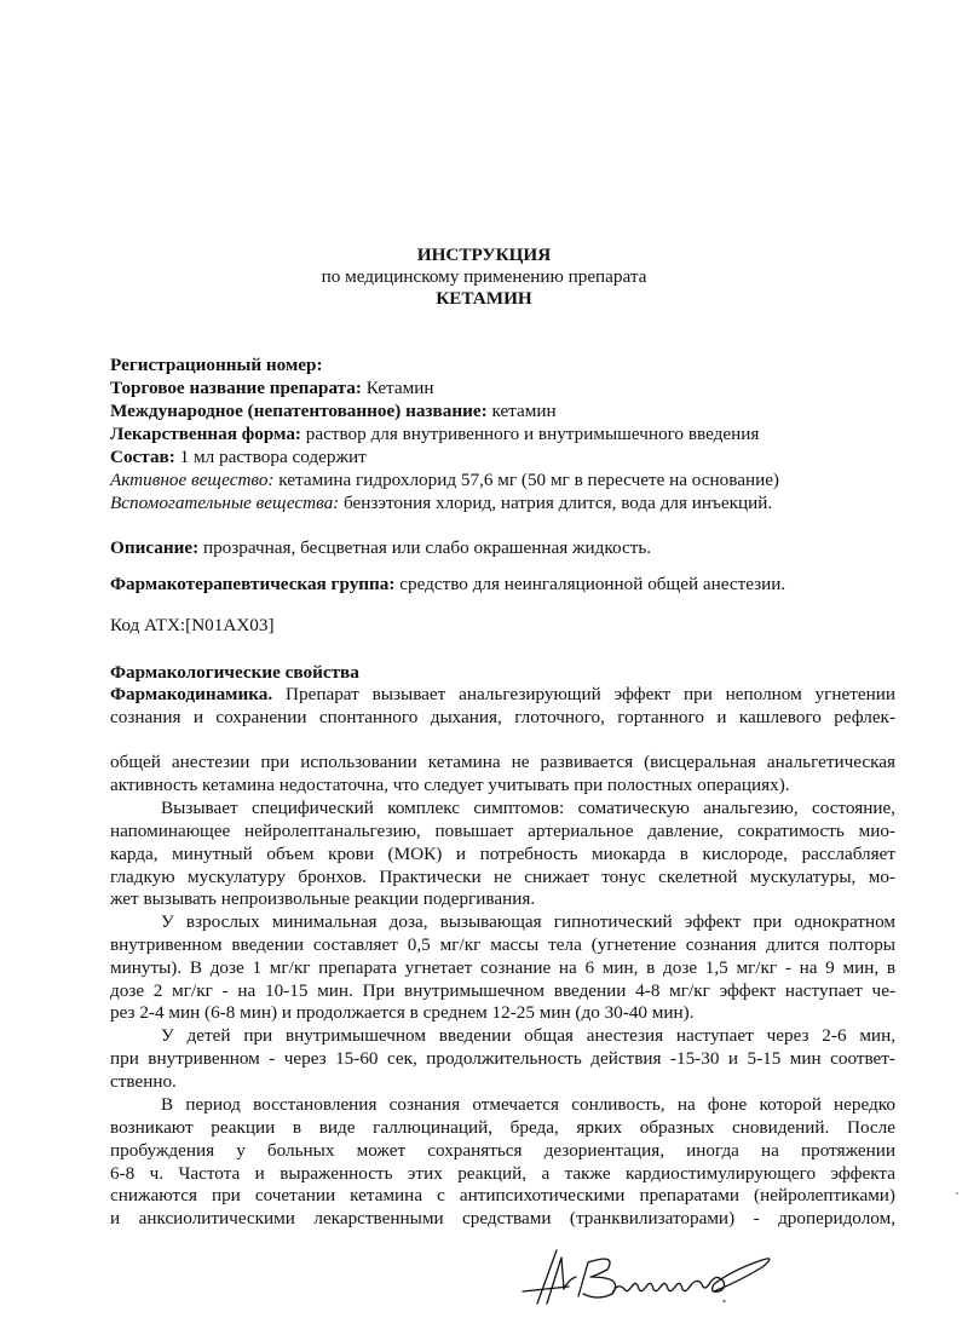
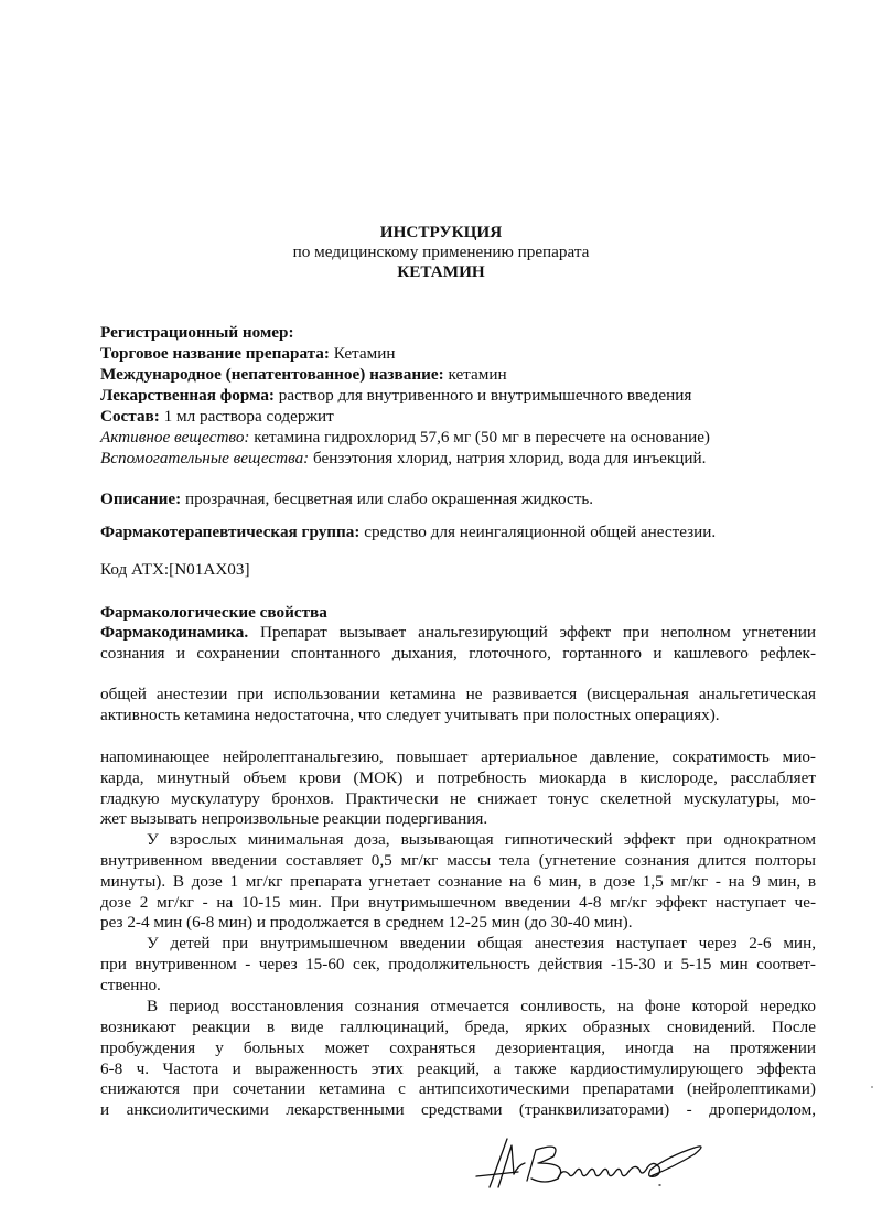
  ИНСТРУКЦИЯ
  по медицинскому применению препарата
  КЕТАМИН
  Регистрационный номер:
  Торговое название препарата: Кетамин
  Международное (непатентованное) название: кетамин
  Лекарственная форма: раствор для внутривенного и внутримышечного введения
  Состав: 1 мл раствора содержит
  Активное вещество: кетамина гидрохлорид 57,6 мг (50 мг в пересчете на основание)
- Вспомогательные вещества: бензэтония хлорид, натрия длится, вода для инъекций.
+ Вспомогательные вещества: бензэтония хлорид, натрия хлорид, вода для инъекций.
  Описание: прозрачная, бесцветная или слабо окрашенная жидкость.
  Фармакотерапевтическая группа: средство для неингаляционной общей анестезии.
  Код АТХ:[N01AX03]
  Фармакологические свойства
  Фармакодинамика. Препарат вызывает анальгезирующий эффект при неполном угнетении
  сознания и сохранении спонтанного дыхания, глоточного, гортанного и кашлевого рефлек-
  общей анестезии при использовании кетамина не развивается (висцеральная анальгетическая
  активность кетамина недостаточна, что следует учитывать при полостных операциях).
- Вызывает специфический комплекс симптомов: соматическую анальгезию, состояние,
  напоминающее нейролептанальгезию, повышает артериальное давление, сократимость мио-
  карда, минутный объем крови (МОК) и потребность миокарда в кислороде, расслабляет
  гладкую мускулатуру бронхов. Практически не снижает тонус скелетной мускулатуры, мо-
  жет вызывать непроизвольные реакции подергивания.
  У взрослых минимальная доза, вызывающая гипнотический эффект при однократном
  внутривенном введении составляет 0,5 мг/кг массы тела (угнетение сознания длится полторы
  минуты). В дозе 1 мг/кг препарата угнетает сознание на 6 мин, в дозе 1,5 мг/кг - на 9 мин, в
  дозе 2 мг/кг - на 10-15 мин. При внутримышечном введении 4-8 мг/кг эффект наступает че-
  рез 2-4 мин (6-8 мин) и продолжается в среднем 12-25 мин (до 30-40 мин).
  У детей при внутримышечном введении общая анестезия наступает через 2-6 мин,
  при внутривенном - через 15-60 сек, продолжительность действия -15-30 и 5-15 мин соответ-
  ственно.
  В период восстановления сознания отмечается сонливость, на фоне которой нередко
  возникают реакции в виде галлюцинаций, бреда, ярких образных сновидений. После
  пробуждения у больных может сохраняться дезориентация, иногда на протяжении
  6-8 ч. Частота и выраженность этих реакций, а также кардиостимулирующего эффекта
  снижаются при сочетании кетамина с антипсихотическими препаратами (нейролептиками)
  и анксиолитическими лекарственными средствами (транквилизаторами) - дроперидолом,
